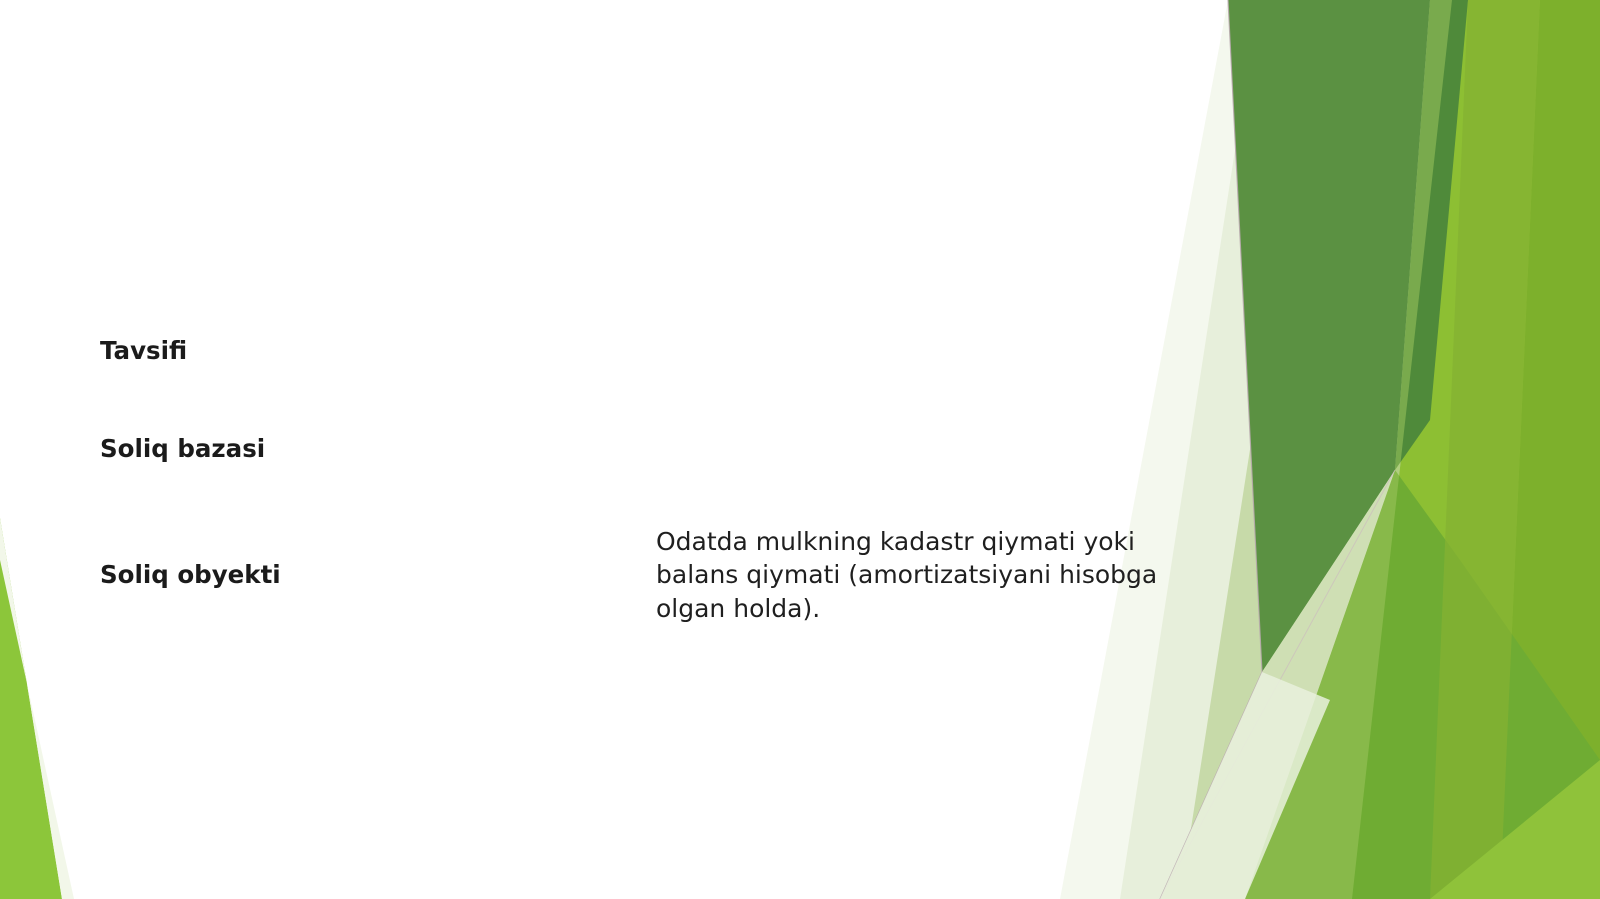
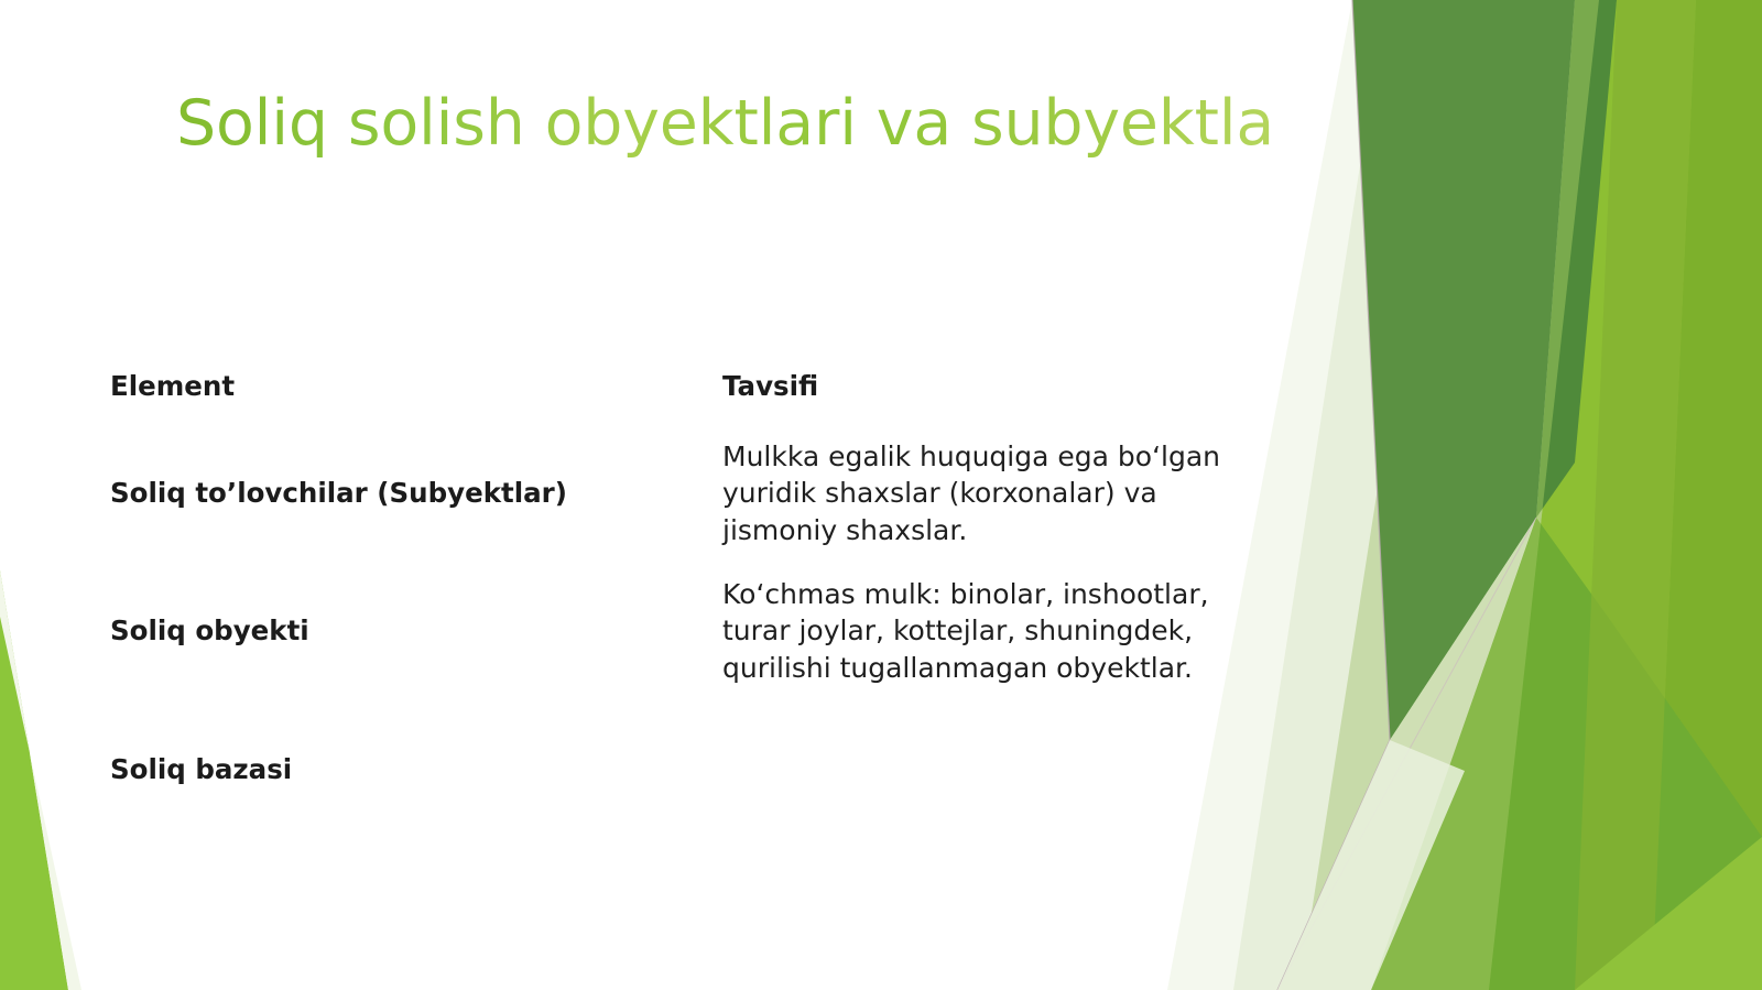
+ Soliq solish obyektlari va subyektlar
+ Element
  Tavsifi
+ Soliq to’lovchilar (Subyektlar)
+ Mulkka egalik huquqiga ega bo‘lgan yuridik shaxslar (korxonalar) va jismoniy shaxslar.
- Soliq bazasi
+ Soliq obyekti
+ Ko‘chmas mulk: binolar, inshootlar, turar joylar, kottejlar, shuningdek, qurilishi tugallanmagan obyektlar.
- Soliq obyekti
+ Soliq bazasi
- Odatda mulkning kadastr qiymati yoki balans qiymati (amortizatsiyani hisobga olgan holda).
